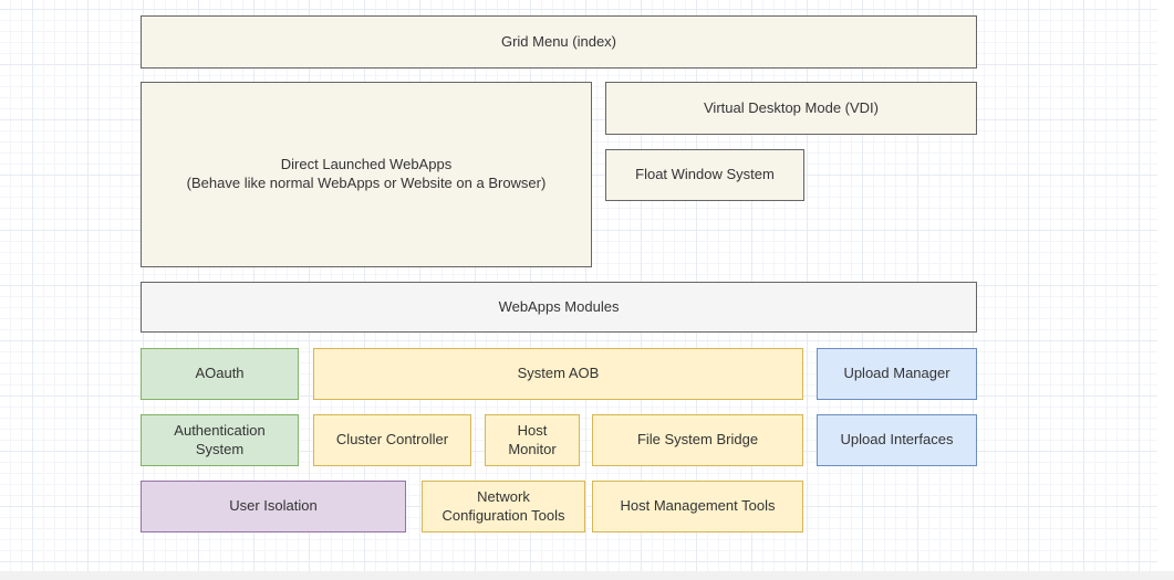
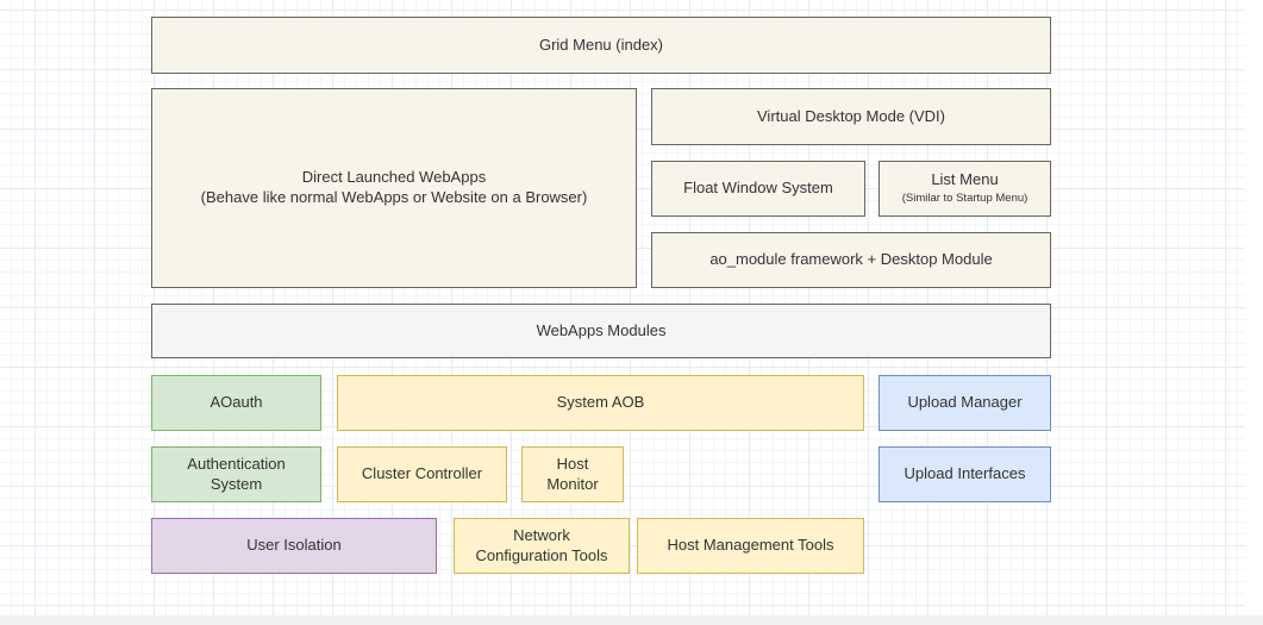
  Grid Menu (index)
  Direct Launched WebApps
  (Behave like normal WebApps or Website on a Browser)
  Virtual Desktop Mode (VDI)
  Float Window System
+ List Menu
+ (Similar to Startup Menu)
+ ao_module framework + Desktop Module
  WebApps Modules
  AOauth
  System AOB
  Upload Manager
  Authentication
  System
  Cluster Controller
  Host
  Monitor
- File System Bridge
  Upload Interfaces
  User Isolation
  Network
  Configuration Tools
  Host Management Tools
